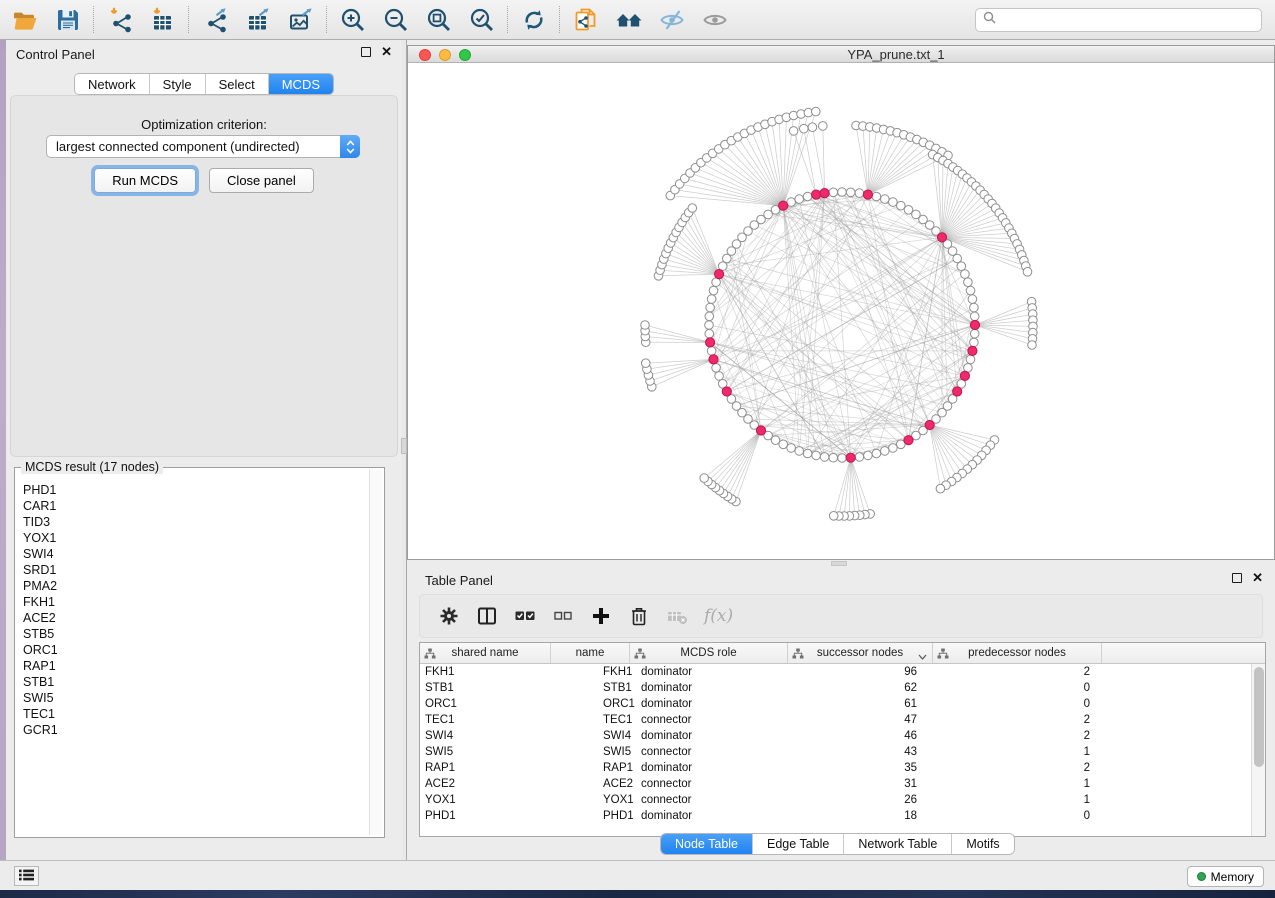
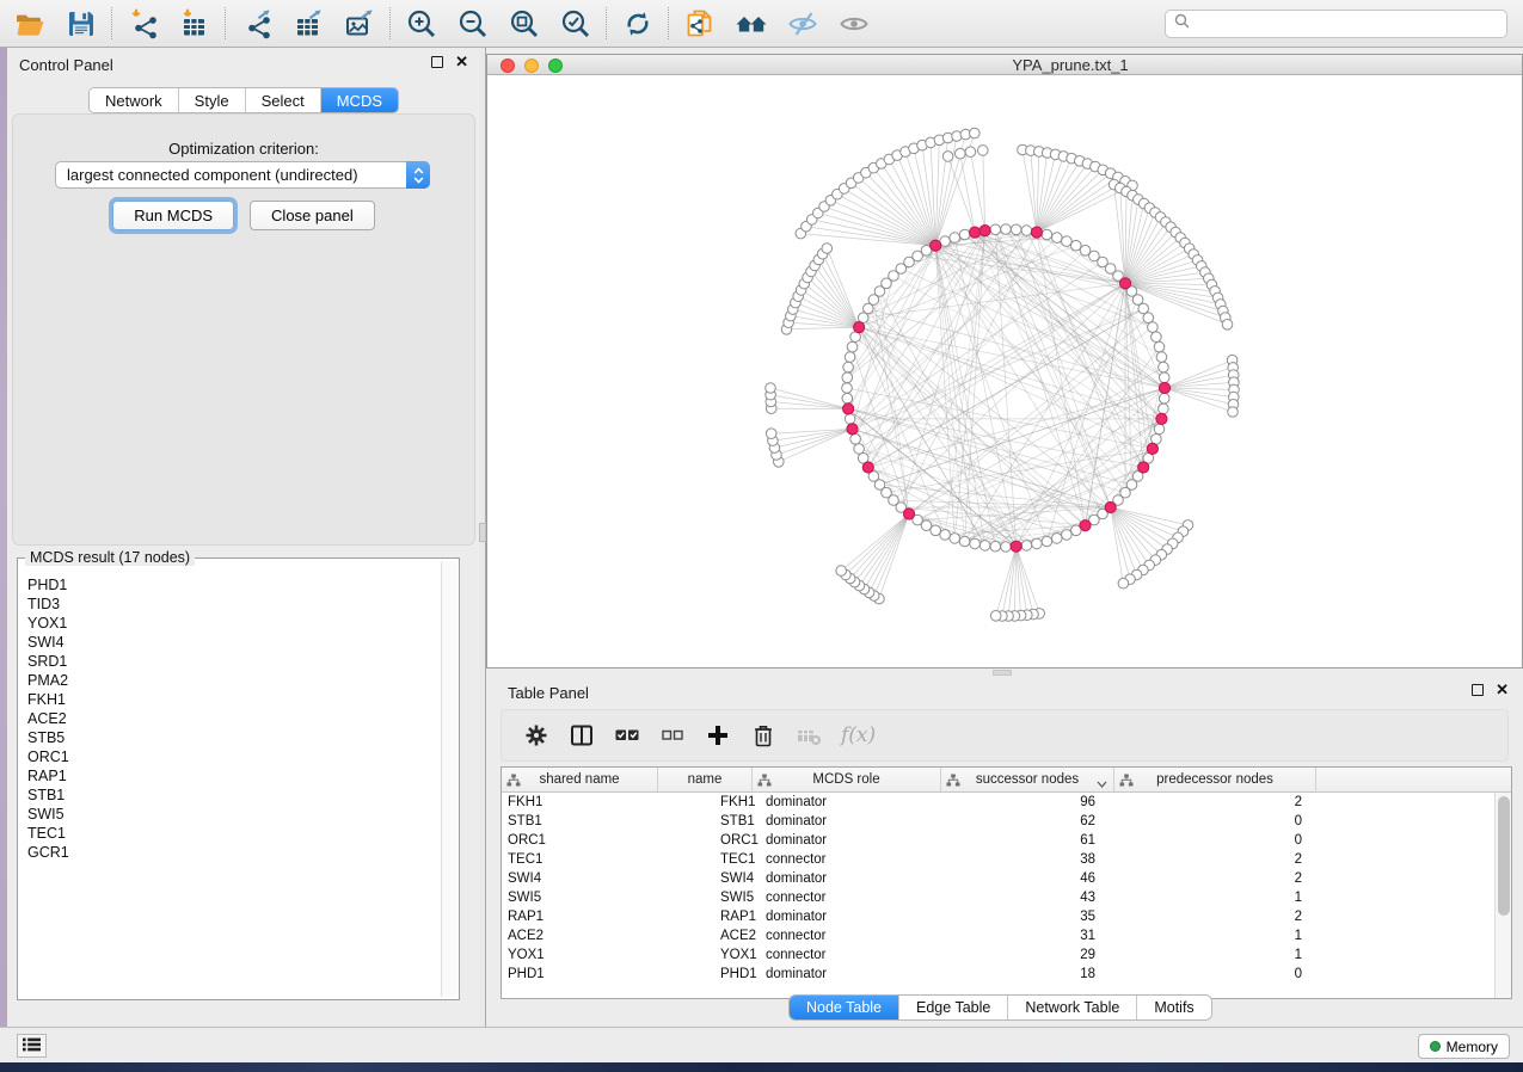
  Control Panel
  ✕
  Network
  Style
  Select
  MCDS
  Optimization criterion:
  largest connected component (undirected)
  Run MCDS
  Close panel
  MCDS result (17 nodes)
  PHD1
- CAR1
  TID3
  YOX1
  SWI4
  SRD1
  PMA2
  FKH1
  ACE2
  STB5
  ORC1
  RAP1
  STB1
  SWI5
  TEC1
  GCR1
  YPA_prune.txt_1
  Table Panel
  ✕
  f(x)
  shared name
  name
  MCDS role
  successor nodes
  predecessor nodes
  FKH1
  FKH1
  dominator
  96
  2
  STB1
  STB1
  dominator
  62
  0
  ORC1
  ORC1
  dominator
  61
  0
  TEC1
  TEC1
  connector
- 47
+ 38
  2
  SWI4
  SWI4
  dominator
  46
  2
  SWI5
  SWI5
  connector
  43
  1
  RAP1
  RAP1
  dominator
  35
  2
  ACE2
  ACE2
  connector
  31
  1
  YOX1
  YOX1
  connector
- 26
+ 29
  1
  PHD1
  PHD1
  dominator
  18
  0
  Node Table
  Edge Table
  Network Table
  Motifs
  Memory
